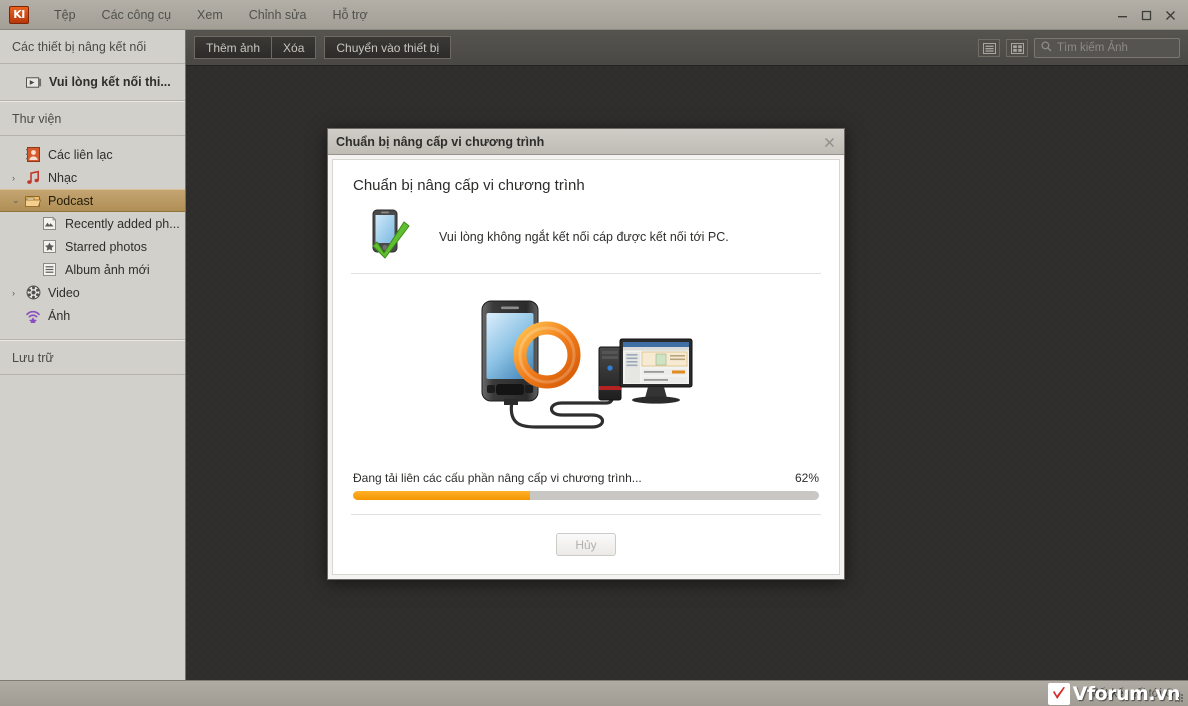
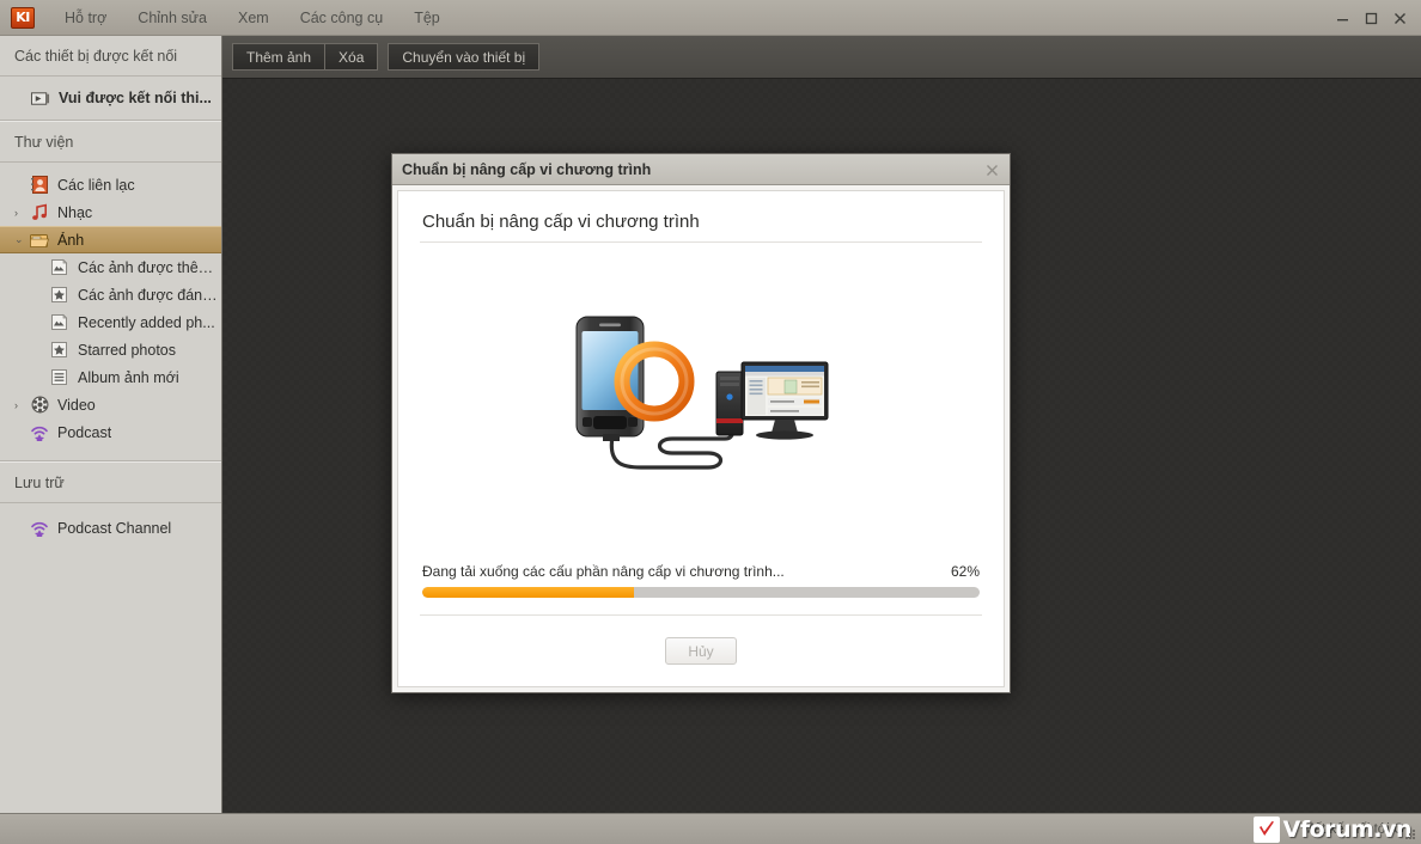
  KI
- Tệp
+ Hỗ trợ
- Các công cụ
+ Chỉnh sửa
  Xem
- Chỉnh sửa
+ Các công cụ
- Hỗ trợ
+ Tệp
- Các thiết bị nâng kết nối
+ Các thiết bị được kết nối
- Vui lòng kết nối thi...
+ Vui được kết nối thi...
  Thư viện
  Các liên lạc
  ›
  Nhạc
  ⌄
- Podcast
+ Ảnh
+ Các ảnh được thêm...
+ Các ảnh được đánh...
  Recently added ph...
  Starred photos
  Album ảnh mới
  ›
  Video
- Ảnh
+ Podcast
  Lưu trữ
+ Podcast Channel
  Thêm ảnh
  Xóa
  Chuyển vào thiết bị
- Tìm kiếm Ảnh
  Mất kết nối tới G
  Vforum.vn
  Chuẩn bị nâng cấp vi chương trình
  Chuẩn bị nâng cấp vi chương trình
- Vui lòng không ngắt kết nối cáp được kết nối tới PC.
- Đang tải liên các cấu phần nâng cấp vi chương trình...
+ Đang tải xuống các cấu phần nâng cấp vi chương trình...
  62%
  Hủy
